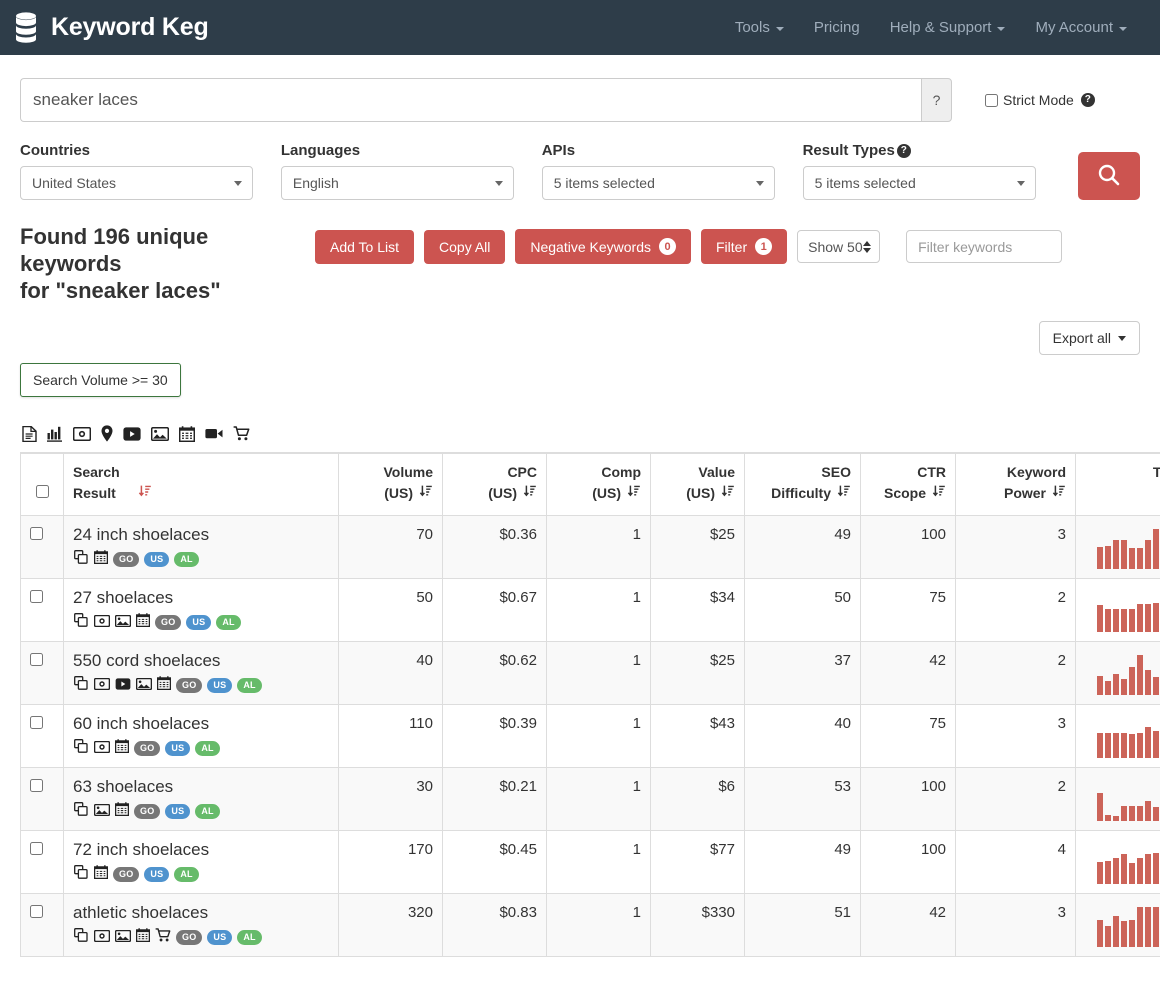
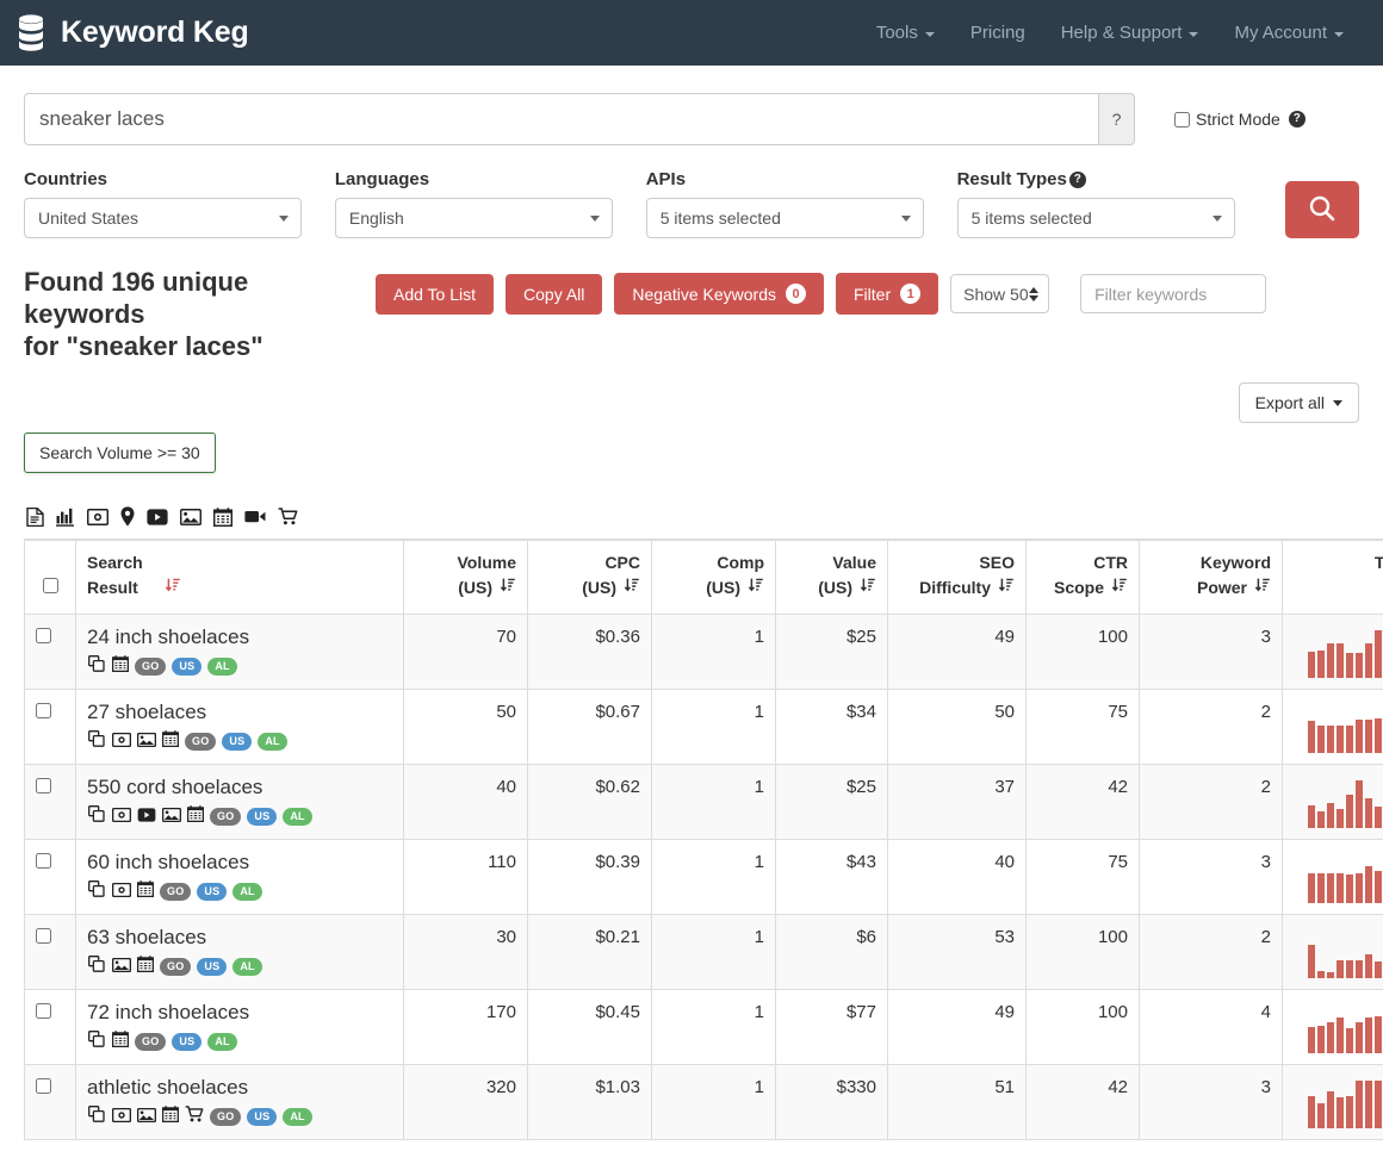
  Keyword Keg
  Tools
  Pricing
  Help & Support
  My Account
  sneaker laces
  ?
  Strict Mode
  ?
  Countries
  United States
  Languages
  English
  APIs
  5 items selected
  Result Types
  ?
  5 items selected
  Found 196 unique keywords
  for "sneaker laces"
  Add To List
  Copy All
  Negative Keywords
  0
  Filter
  1
  Show 50
  Filter keywords
  Export all
  Search Volume >= 30
  	Search Result	Volume (US)	CPC (US)	Comp (US)	Value (US)	SEO Difficulty	CTR Scope	Keyword Power	T
  	24 inch shoelacesGO US AL	70	$0.36	1	$25	49	100	3
  	27 shoelacesGO US AL	50	$0.67	1	$34	50	75	2
  	550 cord shoelacesGO US AL	40	$0.62	1	$25	37	42	2
  	60 inch shoelacesGO US AL	110	$0.39	1	$43	40	75	3
  	63 shoelacesGO US AL	30	$0.21	1	$6	53	100	2
  	72 inch shoelacesGO US AL	170	$0.45	1	$77	49	100	4
- 	athletic shoelacesGO US AL	320	$0.83	1	$330	51	42	3
+ 	athletic shoelacesGO US AL	320	$1.03	1	$330	51	42	3
